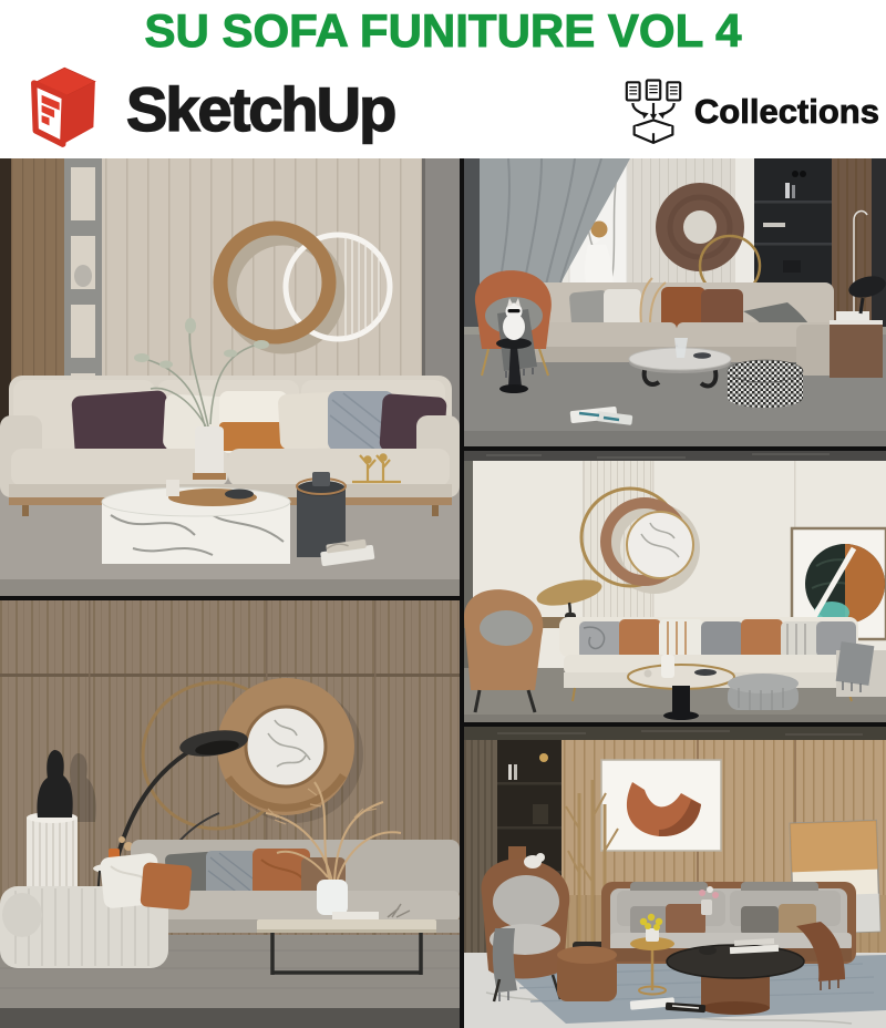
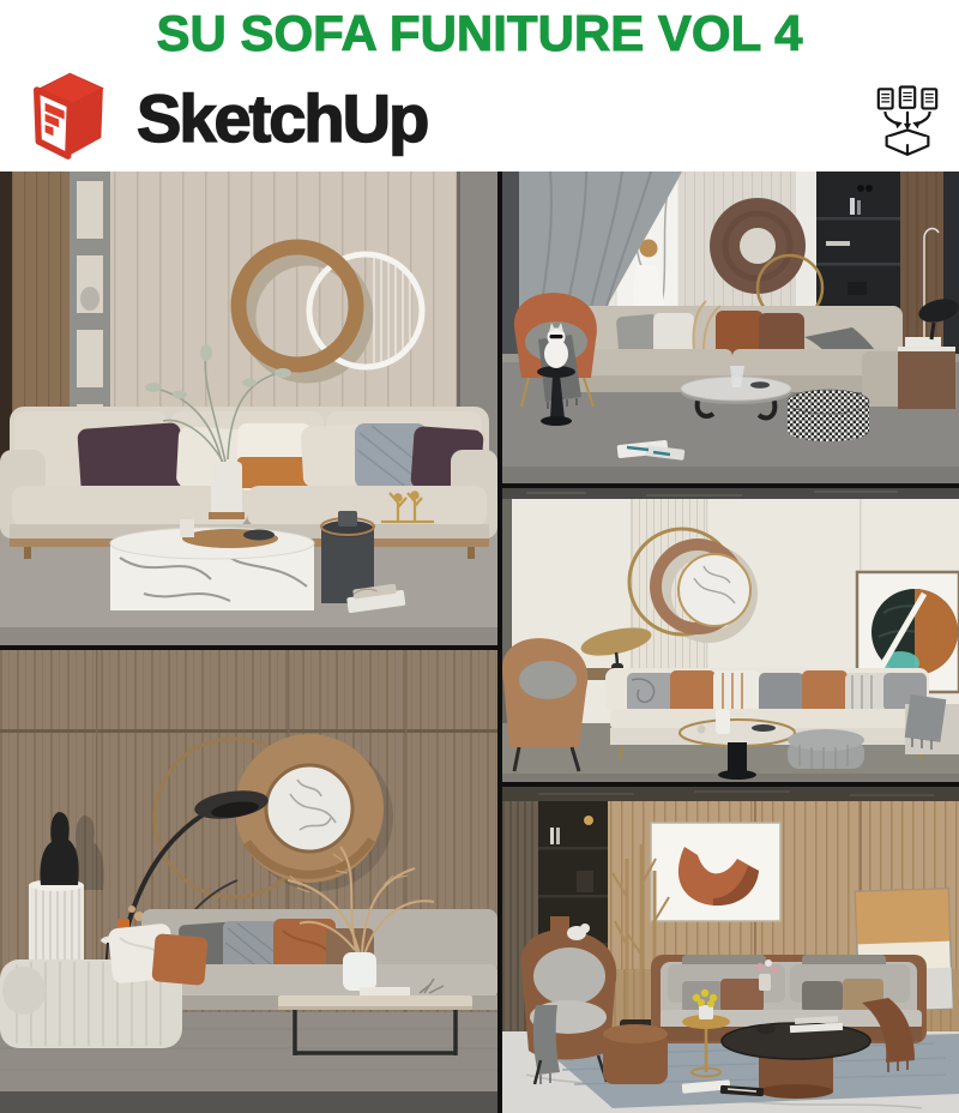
  SU SOFA FUNITURE VOL 4
  SketchUp
- Collections
